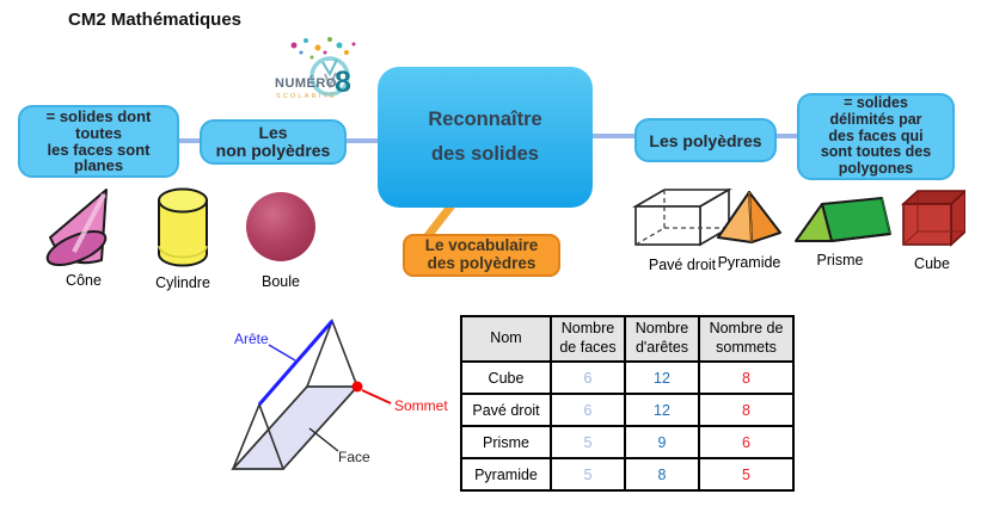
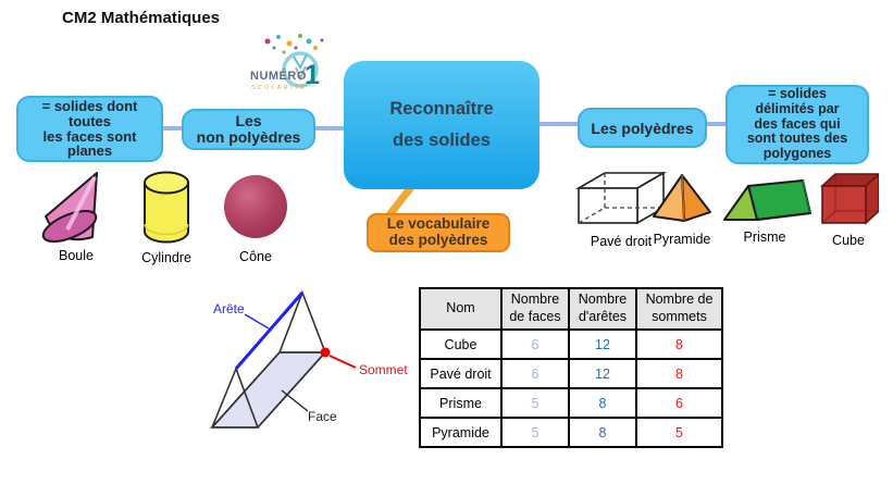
  CM2 Mathématiques
  NUMÉRO
- 8
+ 1
  = solides dont
  toutes
  les faces sont
  planes
  Les
  non polyèdres
  Reconnaître
  des solides
  Les polyèdres
  = solides
  délimités par
  des faces qui
  sont toutes des
  polygones
  Le vocabulaire
  des polyèdres
- Cône
+ Boule
  Cylindre
- Boule
+ Cône
  Pavé droit
  Pyramide
  Prisme
  Cube
  Arête
  Sommet
  Face
  Nom	Nombre de faces	Nombre d'arêtes	Nombre de sommets
  Cube	6	12	8
  Pavé droit	6	12	8
- Prisme	5	9	6
+ Prisme	5	8	6
  Pyramide	5	8	5
